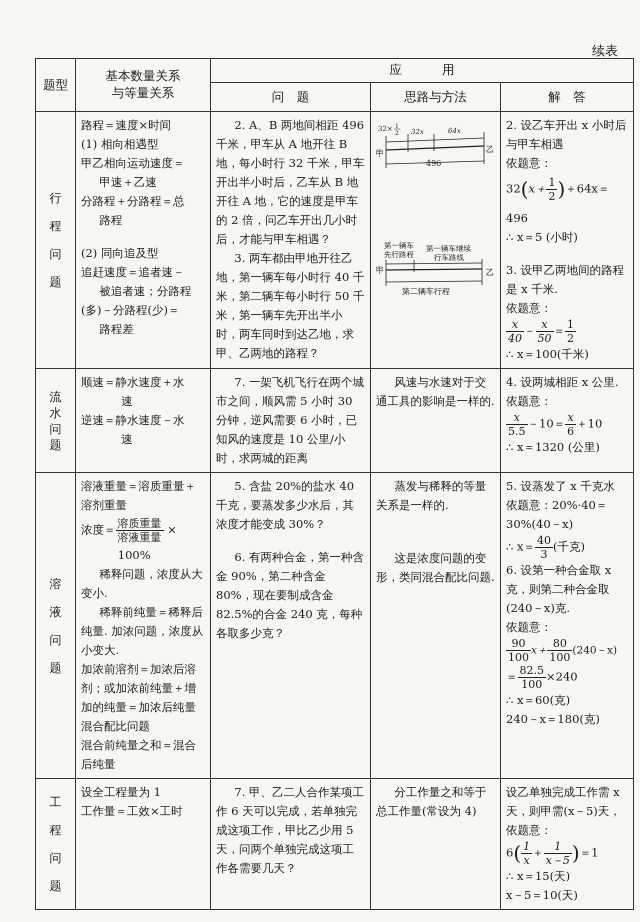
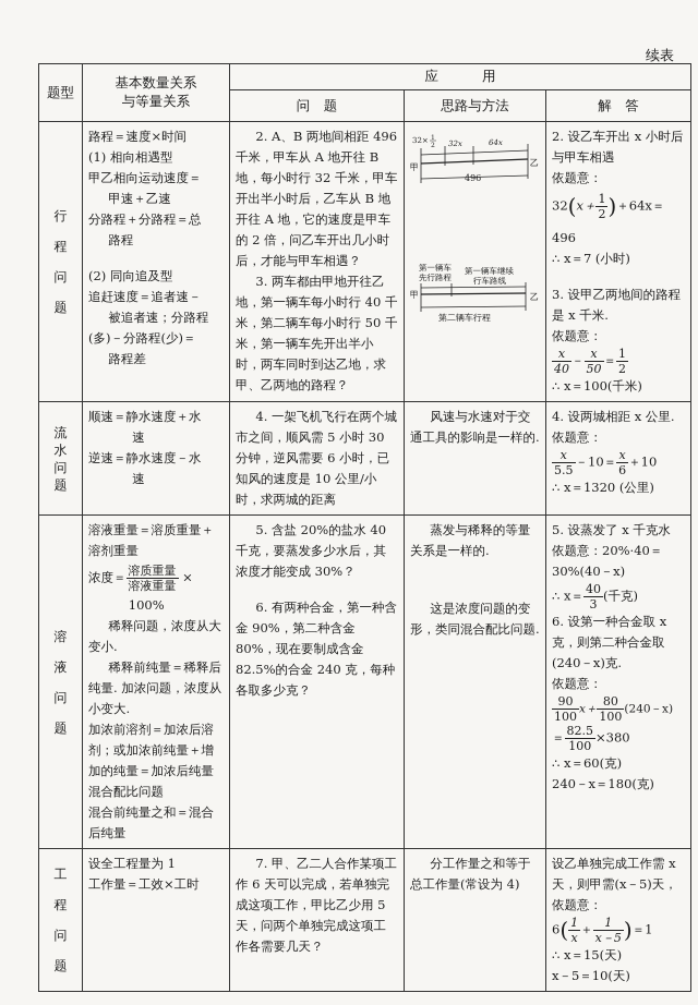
  续表
  题型	基本数量关系 与等量关系	应用
  问 题	思路与方法	解 答
- 行程问题	路程＝速度×时间 (1) 相向相遇型 甲乙相向运动速度＝ 甲速＋乙速 分路程＋分路程＝总 路程 (2) 同向追及型 追赶速度＝追者速－ 被追者速；分路程 (多)－分路程(少)＝ 路程差	2. A、B 两地间相距 496 千米，甲车从 A 地开往 B 地，每小时行 32 千米，甲车开出半小时后，乙车从 B 地开往 A 地，它的速度是甲车的 2 倍，问乙车开出几小时后，才能与甲车相遇？ 3. 两车都由甲地开往乙地，第一辆车每小时行 40 千米，第二辆车每小时行 50 千米，第一辆车先开出半小时，两车同时到达乙地，求甲、乙两地的路程？	甲 乙 32× 32x 64x 496 第一辆车 先行路程 第一辆车继续 行车路线 甲 乙 第二辆车行程	2. 设乙车开出 x 小时后与甲车相遇 依题意： 32(x＋ 12)＋64x＝ 496 ∴ x＝5 (小时) 3. 设甲乙两地间的路程是 x 千米. 依题意： x40－ x50＝ 12 ∴ x＝100(千米)
+ 行程问题	路程＝速度×时间 (1) 相向相遇型 甲乙相向运动速度＝ 甲速＋乙速 分路程＋分路程＝总 路程 (2) 同向追及型 追赶速度＝追者速－ 被追者速；分路程 (多)－分路程(少)＝ 路程差	2. A、B 两地间相距 496 千米，甲车从 A 地开往 B 地，每小时行 32 千米，甲车开出半小时后，乙车从 B 地开往 A 地，它的速度是甲车的 2 倍，问乙车开出几小时后，才能与甲车相遇？ 3. 两车都由甲地开往乙地，第一辆车每小时行 40 千米，第二辆车每小时行 50 千米，第一辆车先开出半小时，两车同时到达乙地，求甲、乙两地的路程？	甲 乙 32× 32x 64x 496 第一辆车 先行路程 第一辆车继续 行车路线 甲 乙 第二辆车行程	2. 设乙车开出 x 小时后与甲车相遇 依题意： 32(x＋ 12)＋64x＝ 496 ∴ x＝7 (小时) 3. 设甲乙两地间的路程是 x 千米. 依题意： x40－ x50＝ 12 ∴ x＝100(千米)
- 流水问题	顺速＝静水速度＋水 速 逆速＝静水速度－水 速	7. 一架飞机飞行在两个城市之间，顺风需 5 小时 30 分钟，逆风需要 6 小时，已知风的速度是 10 公里/小时，求两城的距离	风速与水速对于交通工具的影响是一样的.	4. 设两城相距 x 公里. 依题意： x5.5－10＝ x6＋10 ∴ x＝1320 (公里)
+ 流水问题	顺速＝静水速度＋水 速 逆速＝静水速度－水 速	4. 一架飞机飞行在两个城市之间，顺风需 5 小时 30 分钟，逆风需要 6 小时，已知风的速度是 10 公里/小时，求两城的距离	风速与水速对于交通工具的影响是一样的.	4. 设两城相距 x 公里. 依题意： x5.5－10＝ x6＋10 ∴ x＝1320 (公里)
- 溶液问题	溶液重量＝溶质重量＋溶剂重量 浓度＝ 溶质重量溶液重量 × 100% 稀释问题，浓度从大变小. 稀释前纯量＝稀释后纯量. 加浓问题，浓度从小变大. 加浓前溶剂＝加浓后溶剂；或加浓前纯量＋增加的纯量＝加浓后纯量 混合配比问题 混合前纯量之和＝混合后纯量	5. 含盐 20%的盐水 40 千克，要蒸发多少水后，其浓度才能变成 30%？ 6. 有两种合金，第一种含金 90%，第二种含金 80%，现在要制成含金 82.5%的合金 240 克，每种各取多少克？	蒸发与稀释的等量关系是一样的. 这是浓度问题的变形，类同混合配比问题.	5. 设蒸发了 x 千克水 依题意：20%·40＝30%(40－x) ∴ x＝ 403(千克) 6. 设第一种合金取 x 克，则第二种合金取(240－x)克. 依题意： 90100x＋80100(240－x) ＝ 82.5100×240 ∴ x＝60(克) 240－x＝180(克)
+ 溶液问题	溶液重量＝溶质重量＋溶剂重量 浓度＝ 溶质重量溶液重量 × 100% 稀释问题，浓度从大变小. 稀释前纯量＝稀释后纯量. 加浓问题，浓度从小变大. 加浓前溶剂＝加浓后溶剂；或加浓前纯量＋增加的纯量＝加浓后纯量 混合配比问题 混合前纯量之和＝混合后纯量	5. 含盐 20%的盐水 40 千克，要蒸发多少水后，其浓度才能变成 30%？ 6. 有两种合金，第一种含金 90%，第二种含金 80%，现在要制成含金 82.5%的合金 240 克，每种各取多少克？	蒸发与稀释的等量关系是一样的. 这是浓度问题的变形，类同混合配比问题.	5. 设蒸发了 x 千克水 依题意：20%·40＝30%(40－x) ∴ x＝ 403(千克) 6. 设第一种合金取 x 克，则第二种合金取(240－x)克. 依题意： 90100x＋80100(240－x) ＝ 82.5100×380 ∴ x＝60(克) 240－x＝180(克)
  工程问题	设全工程量为 1 工作量＝工效×工时	7. 甲、乙二人合作某项工作 6 天可以完成，若单独完成这项工作，甲比乙少用 5 天，问两个单独完成这项工作各需要几天？	分工作量之和等于总工作量(常设为 4)	设乙单独完成工作需 x 天，则甲需(x－5)天，依题意： 6( 1x＋ 1x－5)＝1 ∴ x＝15(天) x－5＝10(天)
